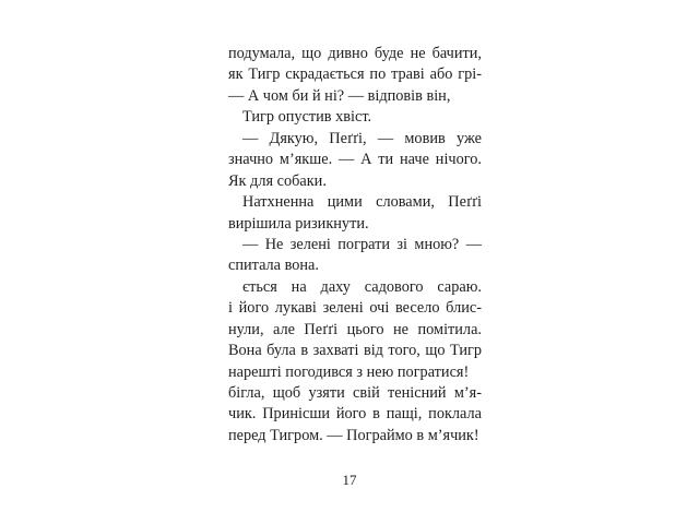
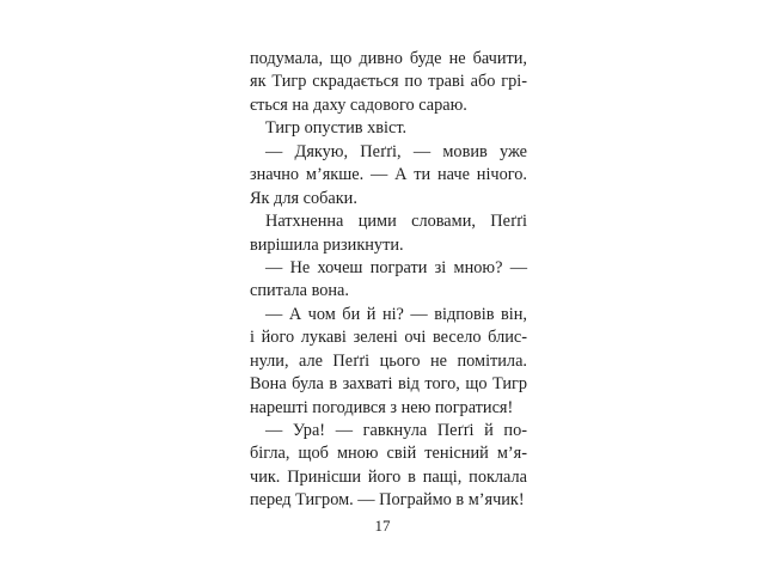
  подумала, що дивно буде не бачити,
  як Тигр скрадається по траві або грі-
- — А чом би й ні? — відповів він,
+ ється на даху садового сараю.
  Тигр опустив хвіст.
  — Дякую, Пеґґі, — мовив уже
  значно м’якше. — А ти наче нічого.
  Як для собаки.
  Натхненна цими словами, Пеґґі
  вирішила ризикнути.
- — Не зелені пограти зі мною? —
+ — Не хочеш пограти зі мною? —
  спитала вона.
- ється на даху садового сараю.
+ — А чом би й ні? — відповів він,
  і його лукаві зелені очі весело блис-
  нули, але Пеґґі цього не помітила.
  Вона була в захваті від того, що Тигр
  нарешті погодився з нею погратися!
+ — Ура! — гавкнула Пеґґі й по-
- бігла, щоб узяти свій тенісний м’я-
+ бігла, щоб мною свій тенісний м’я-
  чик. Принісши його в пащі, поклала
  перед Тигром. — Пограймо в м’ячик!
  17
